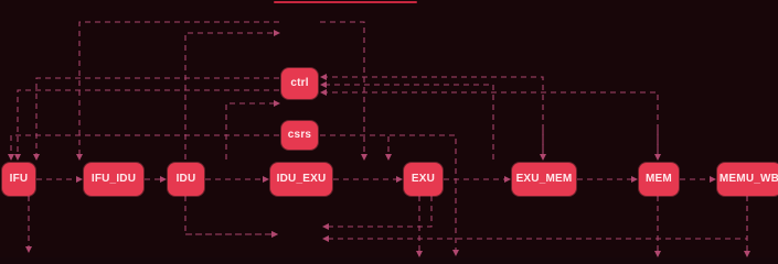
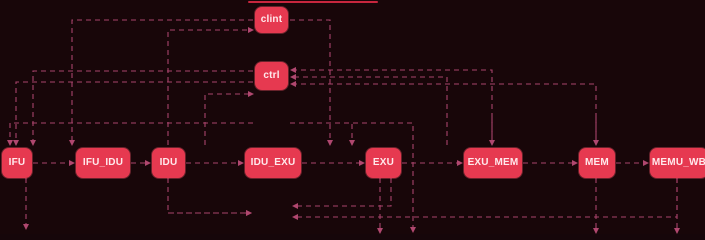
  IFU
  IFU_IDU
  IDU
  IDU_EXU
  EXU
  EXU_MEM
  MEM
  MEMU_WB
+ clint
  ctrl
- csrs
